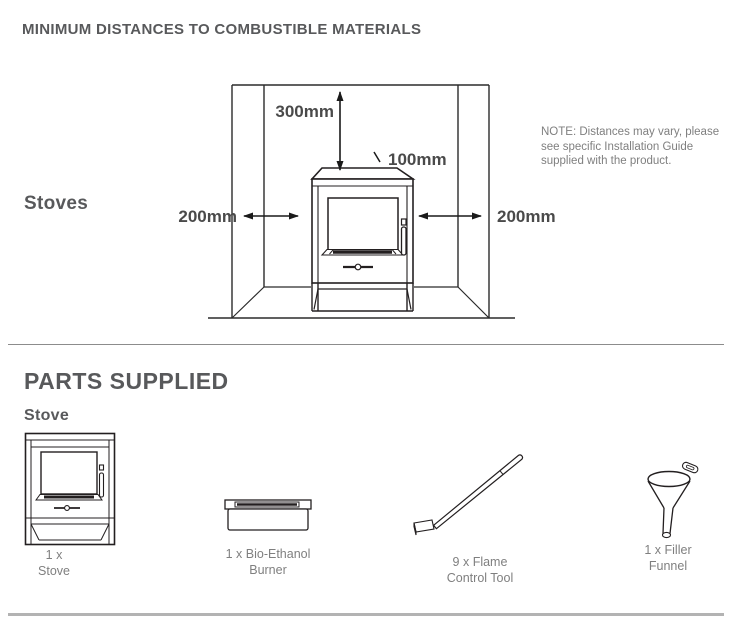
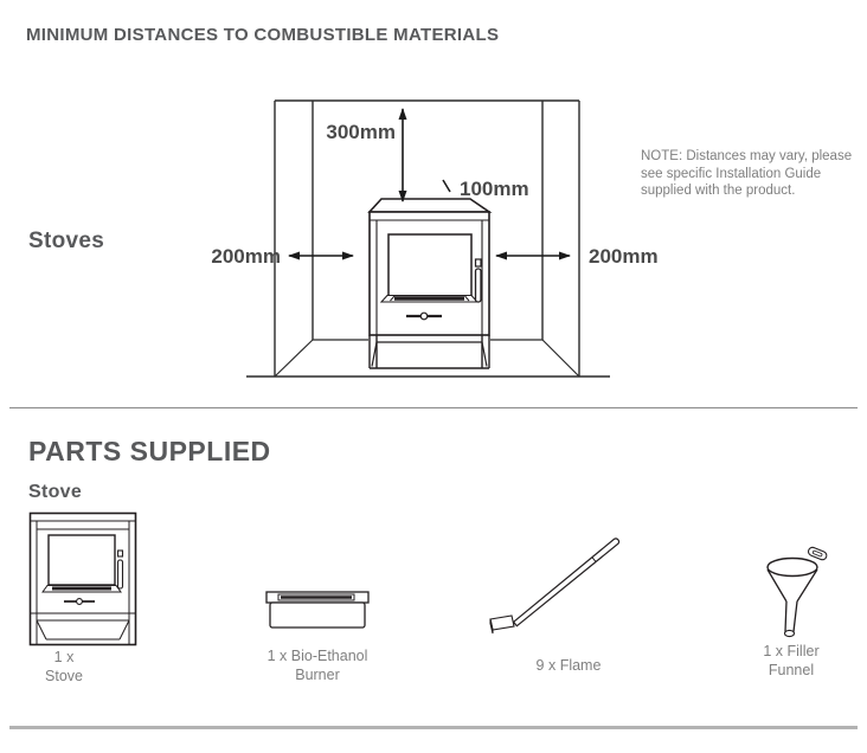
  MINIMUM DISTANCES TO COMBUSTIBLE MATERIALS
  Stoves
  300mm
  100mm
  200mm
  200mm
  NOTE: Distances may vary, please see specific Installation Guide supplied with the product.
  PARTS SUPPLIED
  Stove
  1 x
  Stove
  1 x Bio-Ethanol
  Burner
  9 x Flame
- Control Tool
  1 x Filler
  Funnel
